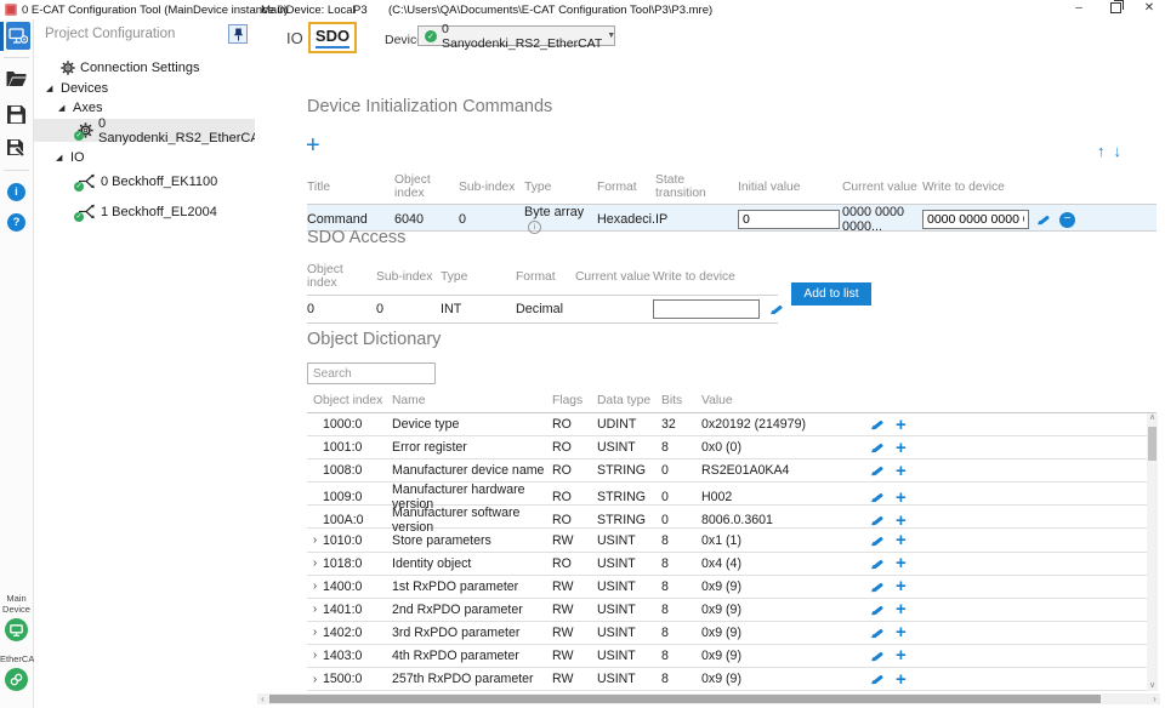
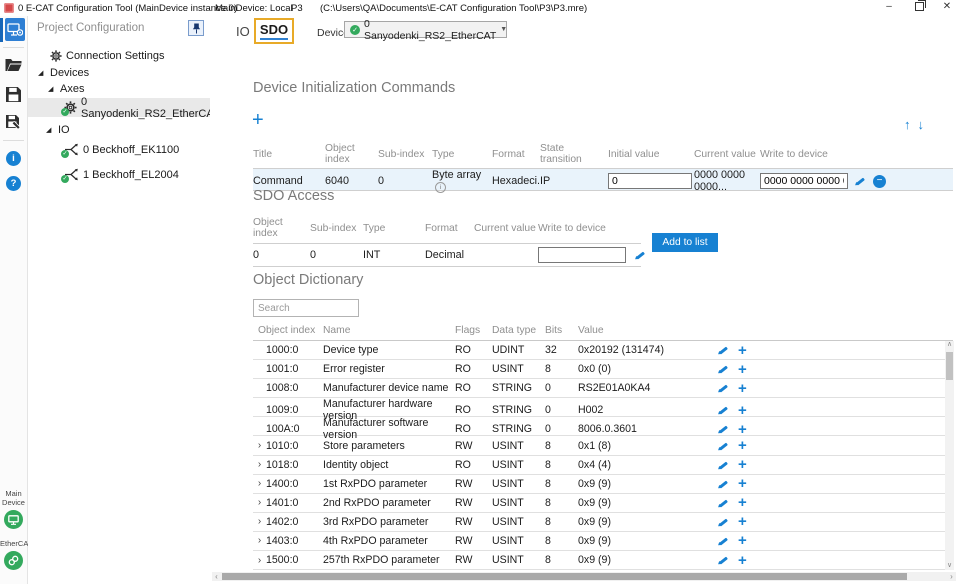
  0 E-CAT Configuration Tool (MainDevice instance 0)
  MainDevice: Local
  P3
  (C:\Users\QA\Documents\E-CAT Configuration Tool\P3\P3.mre)
  –
  ✕
  i
  ?
  Main Device
  EtherCA
  Project Configuration
  Connection Settings
  Devices
  Axes
  0 Sanyodenki_RS2_EtherC
  IO
  0 Beckhoff_EK1100
  1 Beckhoff_EL2004
  IO
  SDO
  Devic
  0 Sanyodenki_RS2_EtherCAT
  Device Initialization Commands
  +
  ↑
  ↓
  Title
  Object index
  Sub-index
  Type
  Format
  State transition
  Initial value
  Current value
  Write to device
  Command
  6040
  0
  Byte array
  Hexadeci.
  IP
  0
  0000 0000 0000...
  0000 0000 0000
  −
  SDO Access
  Object index
  Sub-index
  Type
  Format
  Current value
  Write to device
  0
  0
  INT
  Decimal
  Add to list
  Object Dictionary
  Search
  Object index
  Name
  Flags
  Data type
  Bits
  Value
  1000:0
  Device type
  RO
  UDINT
  32
- 0x20192 (214979)
+ 0x20192 (131474)
  +
  1001:0
  Error register
  RO
  USINT
  8
  0x0 (0)
  +
  1008:0
  Manufacturer device name
  RO
  STRING
  0
  RS2E01A0KA4
  +
  1009:0
  Manufacturer hardware version
  RO
  STRING
  0
  H002
  +
  100A:0
  Manufacturer software version
  RO
  STRING
  0
  8006.0.3601
  +
  ›
  1010:0
  Store parameters
  RW
  USINT
  8
- 0x1 (1)
+ 0x1 (8)
  +
  ›
  1018:0
  Identity object
  RO
  USINT
  8
  0x4 (4)
  +
  ›
  1400:0
  1st RxPDO parameter
  RW
  USINT
  8
  0x9 (9)
  +
  ›
  1401:0
  2nd RxPDO parameter
  RW
  USINT
  8
  0x9 (9)
  +
  ›
  1402:0
  3rd RxPDO parameter
  RW
  USINT
  8
  0x9 (9)
  +
  ›
  1403:0
  4th RxPDO parameter
  RW
  USINT
  8
  0x9 (9)
  +
  ›
  1500:0
  257th RxPDO parameter
  RW
  USINT
  8
  0x9 (9)
  +
  ‹
  ›
